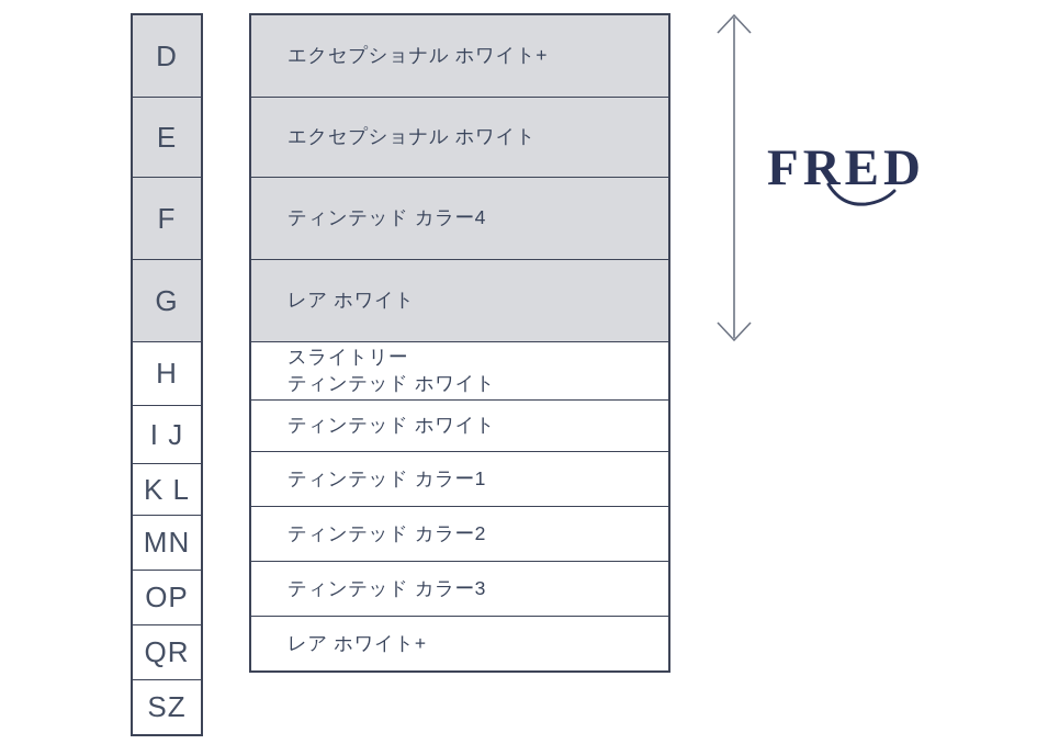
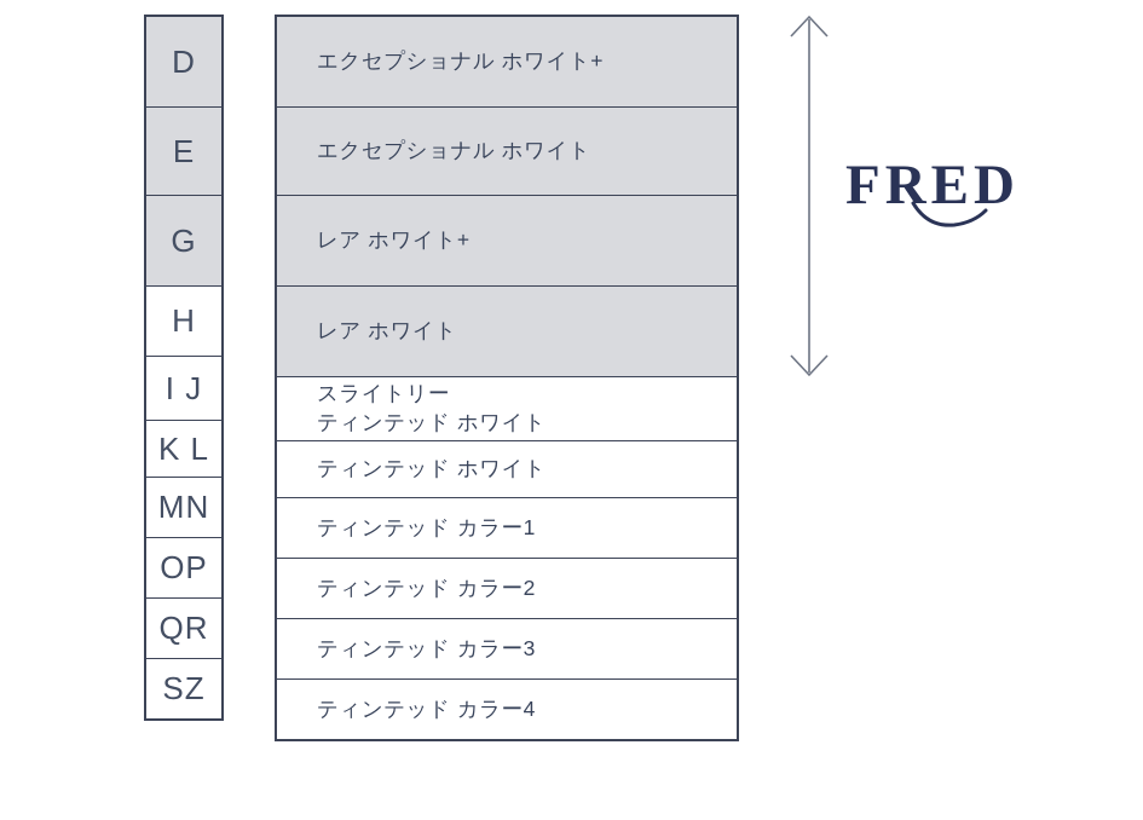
  D
  E
- F
  G
  H
  I J
  K L
  MN
  OP
  QR
  SZ
  エクセプショナル ホワイト+
  エクセプショナル ホワイト
- ティンテッド カラー4
+ レア ホワイト+
  レア ホワイト
  スライトリー
  ティンテッド ホワイト
  ティンテッド ホワイト
  ティンテッド カラー1
  ティンテッド カラー2
  ティンテッド カラー3
- レア ホワイト+
+ ティンテッド カラー4
  FRED
